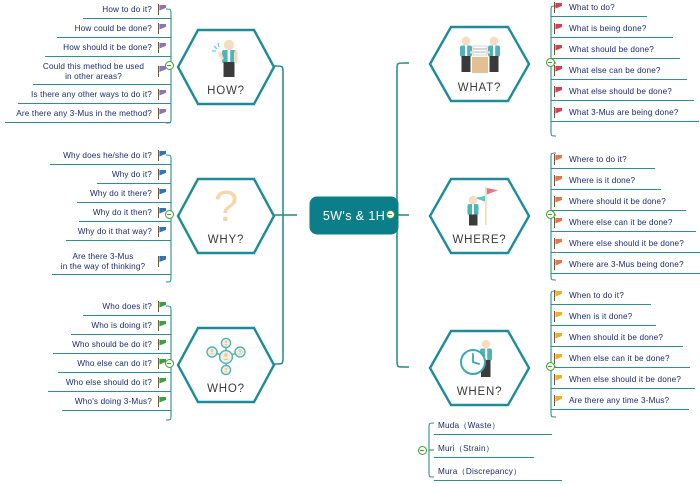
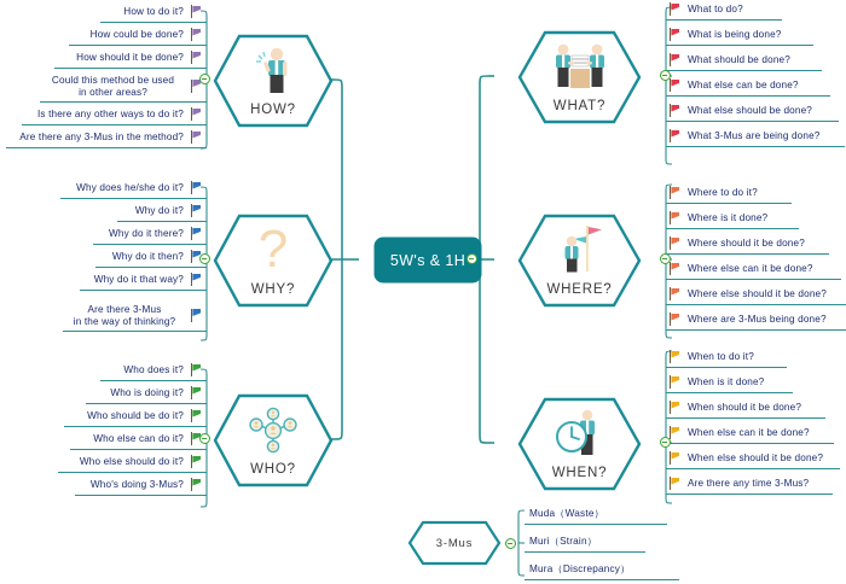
  5W's & 1H
  HOW?
  ?
  WHY?
  WHO?
  WHAT?
  WHERE?
  WHEN?
+ 3-Mus
  Muda（Waste）
  Muri（Strain）
  Mura（Discrepancy）
  How to do it?
  How could be done?
  How should it be done?
  Could this method be used
  in other areas?
  Is there any other ways to do it?
  Are there any 3-Mus in the method?
  Why does he/she do it?
  Why do it?
  Why do it there?
  Why do it then?
  Why do it that way?
  Are there 3-Mus
  in the way of thinking?
  Who does it?
  Who is doing it?
  Who should be do it?
  Who else can do it?
  Who else should do it?
  Who's doing 3-Mus?
  What to do?
  What is being done?
  What should be done?
  What else can be done?
  What else should be done?
  What 3-Mus are being done?
  Where to do it?
  Where is it done?
  Where should it be done?
  Where else can it be done?
  Where else should it be done?
  Where are 3-Mus being done?
  When to do it?
  When is it done?
  When should it be done?
  When else can it be done?
  When else should it be done?
  Are there any time 3-Mus?
